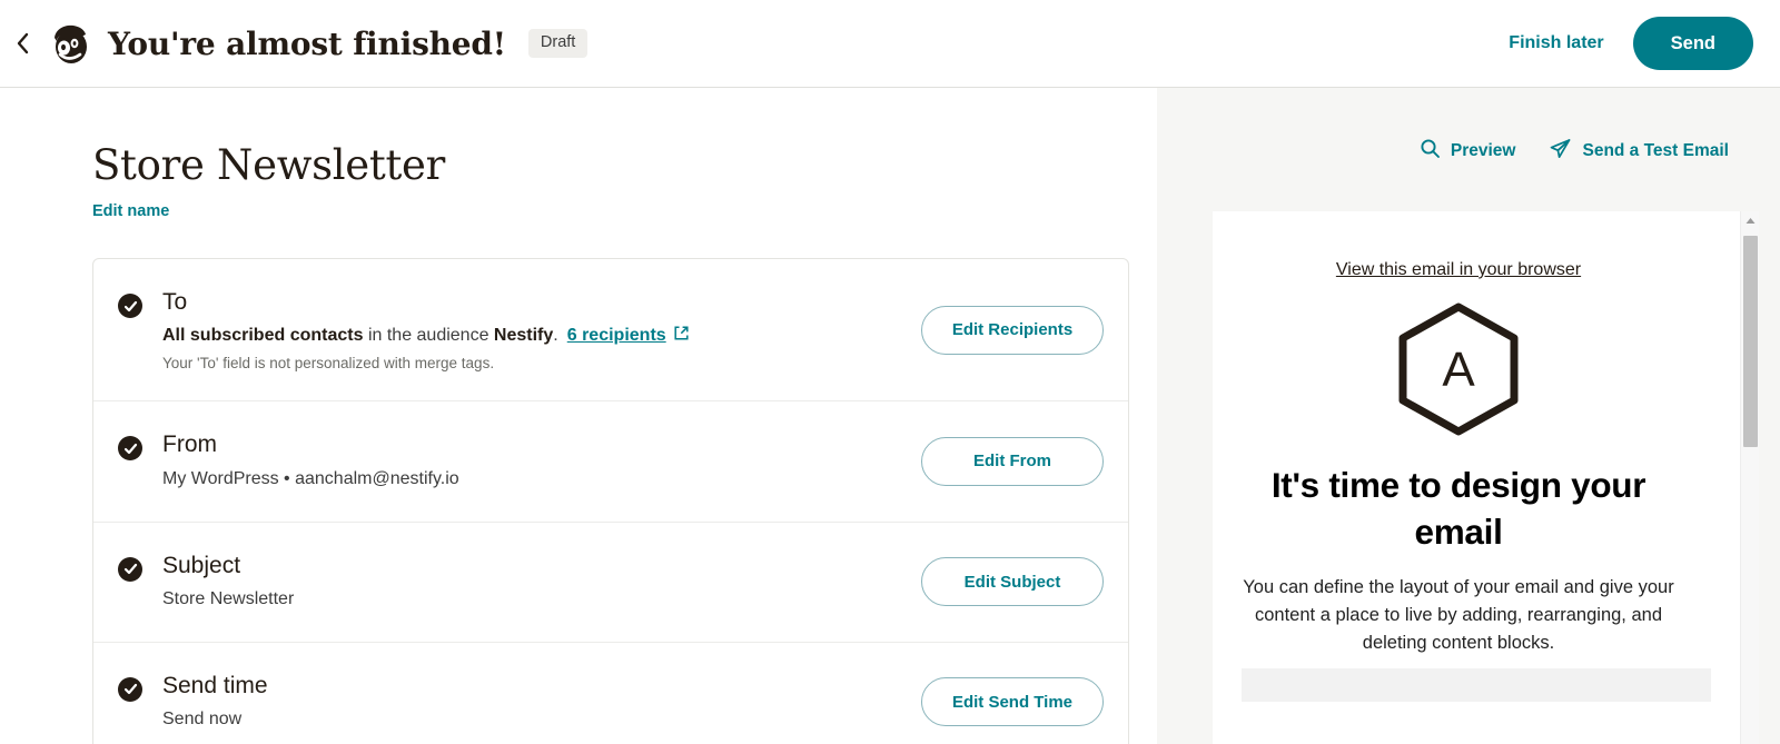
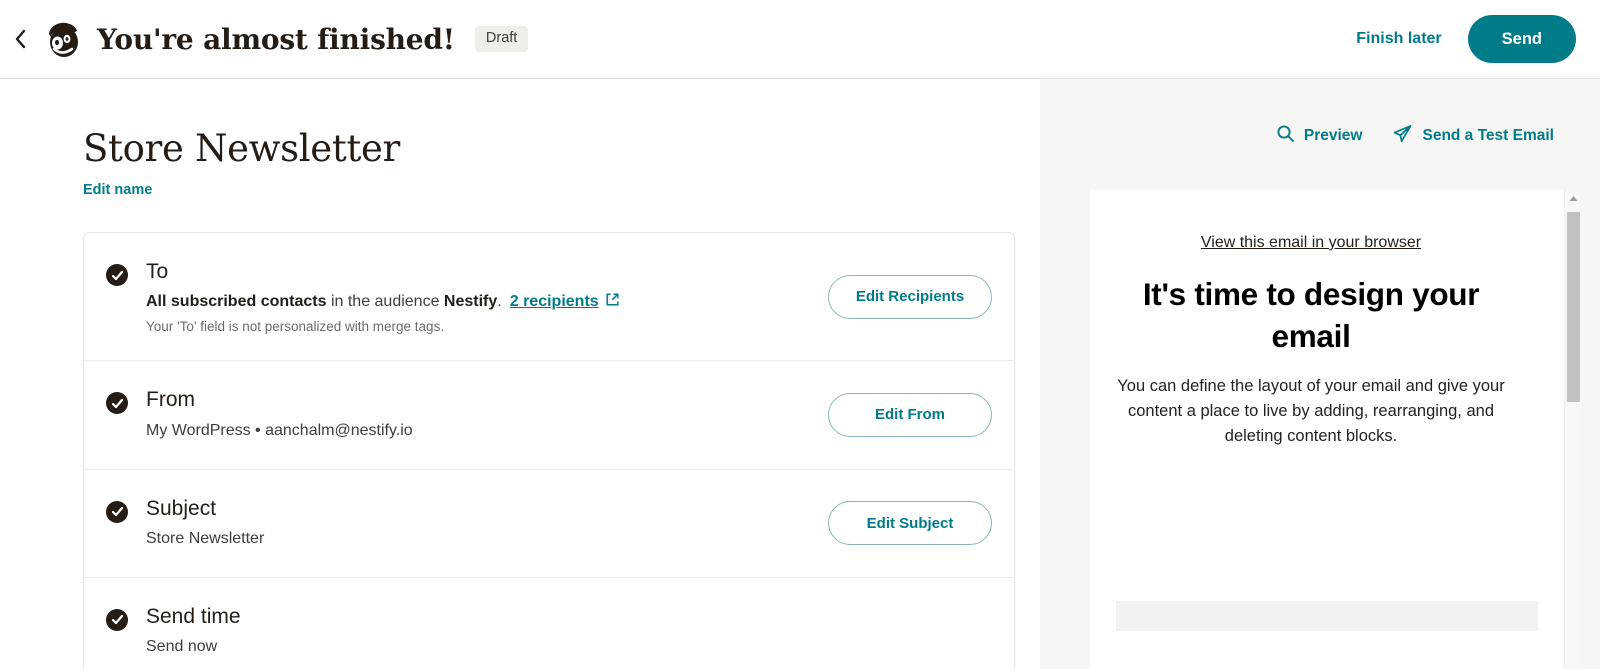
  You're almost finished!
  Draft
  Finish later
  Send
  Store Newsletter
  Edit name
  To
- All subscribed contacts in the audience Nestify. 6 recipients
+ All subscribed contacts in the audience Nestify. 2 recipients
  Your 'To' field is not personalized with merge tags.
  Edit Recipients
  From
  My WordPress • aanchalm@nestify.io
  Edit From
  Subject
  Store Newsletter
  Edit Subject
  Send time
  Send now
- Edit Send Time
  Preview
  Send a Test Email
  View this email in your browser
- A
  It's time to design your email
  You can define the layout of your email and give your content a place to live by adding, rearranging, and deleting content blocks.
